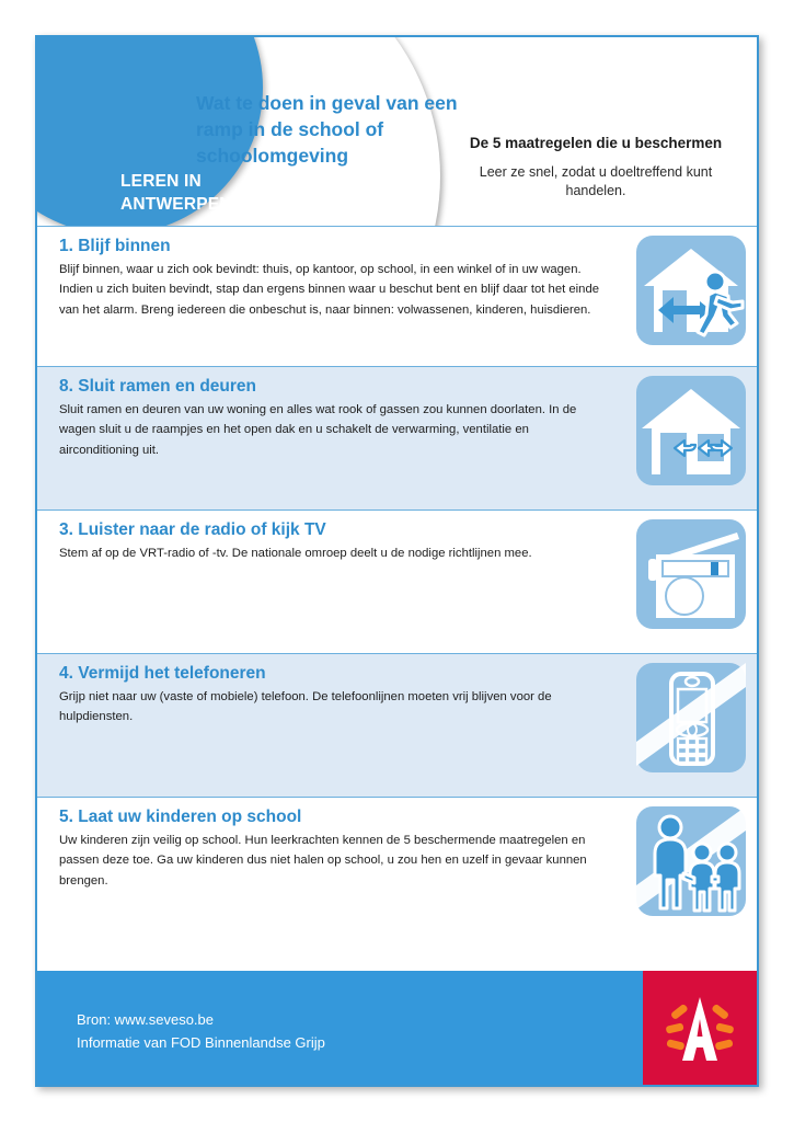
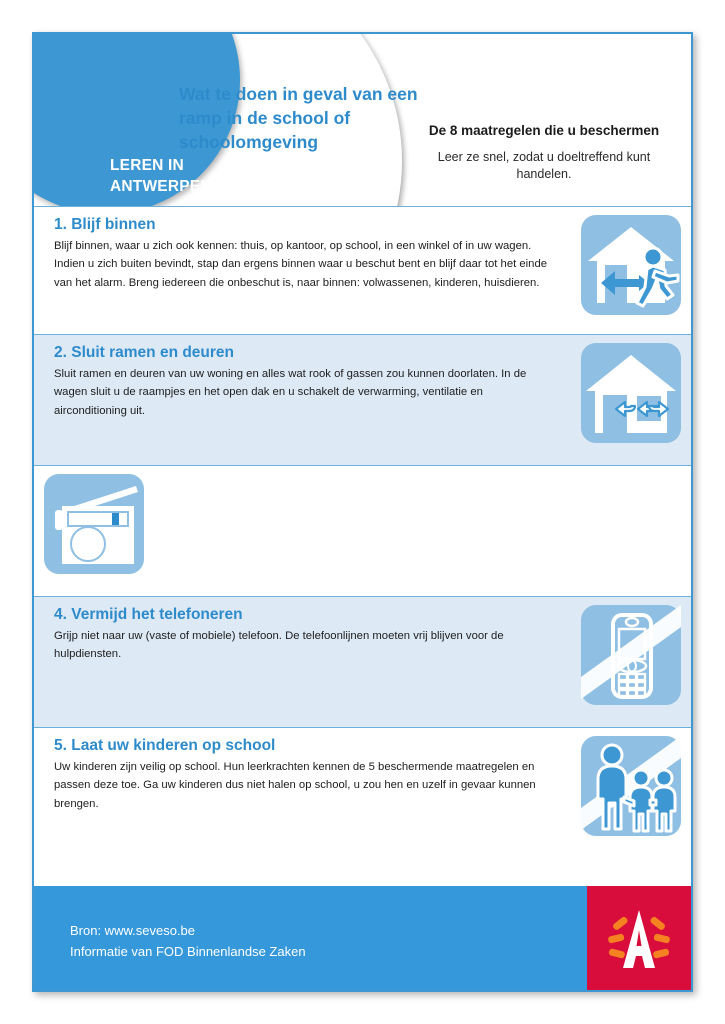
  LEREN IN ANTWERPEN
  Wat te doen in geval van een ramp in de school of schoolomgeving
- De 5 maatregelen die u beschermen
+ De 8 maatregelen die u beschermen
  Leer ze snel, zodat u doeltreffend kunt handelen.
  1. Blijf binnen
- Blijf binnen, waar u zich ook bevindt: thuis, op kantoor, op school, in een winkel of in uw wagen. Indien u zich buiten bevindt, stap dan ergens binnen waar u beschut bent en blijf daar tot het einde van het alarm. Breng iedereen die onbeschut is, naar binnen: volwassenen, kinderen, huisdieren.
+ Blijf binnen, waar u zich ook kennen: thuis, op kantoor, op school, in een winkel of in uw wagen. Indien u zich buiten bevindt, stap dan ergens binnen waar u beschut bent en blijf daar tot het einde van het alarm. Breng iedereen die onbeschut is, naar binnen: volwassenen, kinderen, huisdieren.
- 8. Sluit ramen en deuren
+ 2. Sluit ramen en deuren
  Sluit ramen en deuren van uw woning en alles wat rook of gassen zou kunnen doorlaten. In de wagen sluit u de raampjes en het open dak en u schakelt de verwarming, ventilatie en airconditioning uit.
- 3. Luister naar de radio of kijk TV
- Stem af op de VRT-radio of -tv. De nationale omroep deelt u de nodige richtlijnen mee.
  4. Vermijd het telefoneren
  Grijp niet naar uw (vaste of mobiele) telefoon. De telefoonlijnen moeten vrij blijven voor de hulpdiensten.
  5. Laat uw kinderen op school
  Uw kinderen zijn veilig op school. Hun leerkrachten kennen de 5 beschermende maatregelen en passen deze toe. Ga uw kinderen dus niet halen op school, u zou hen en uzelf in gevaar kunnen brengen.
  Bron: www.seveso.be
- Informatie van FOD Binnenlandse Grijp
+ Informatie van FOD Binnenlandse Zaken
